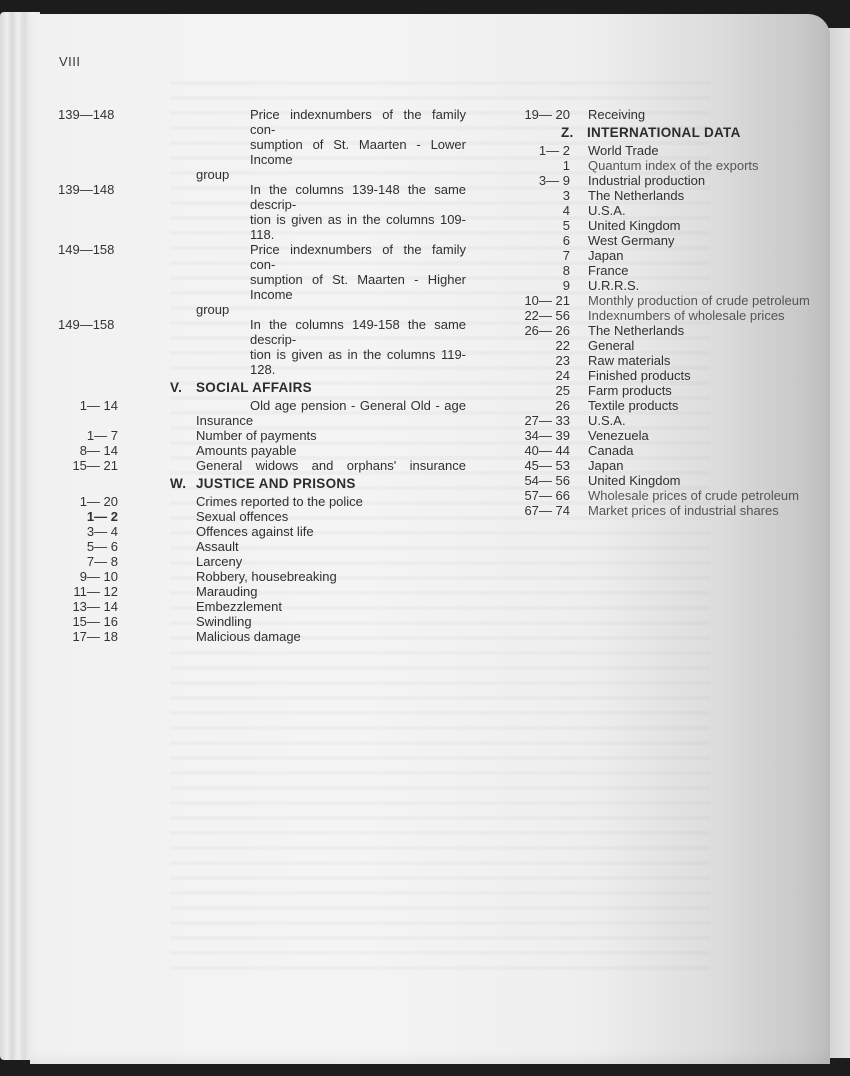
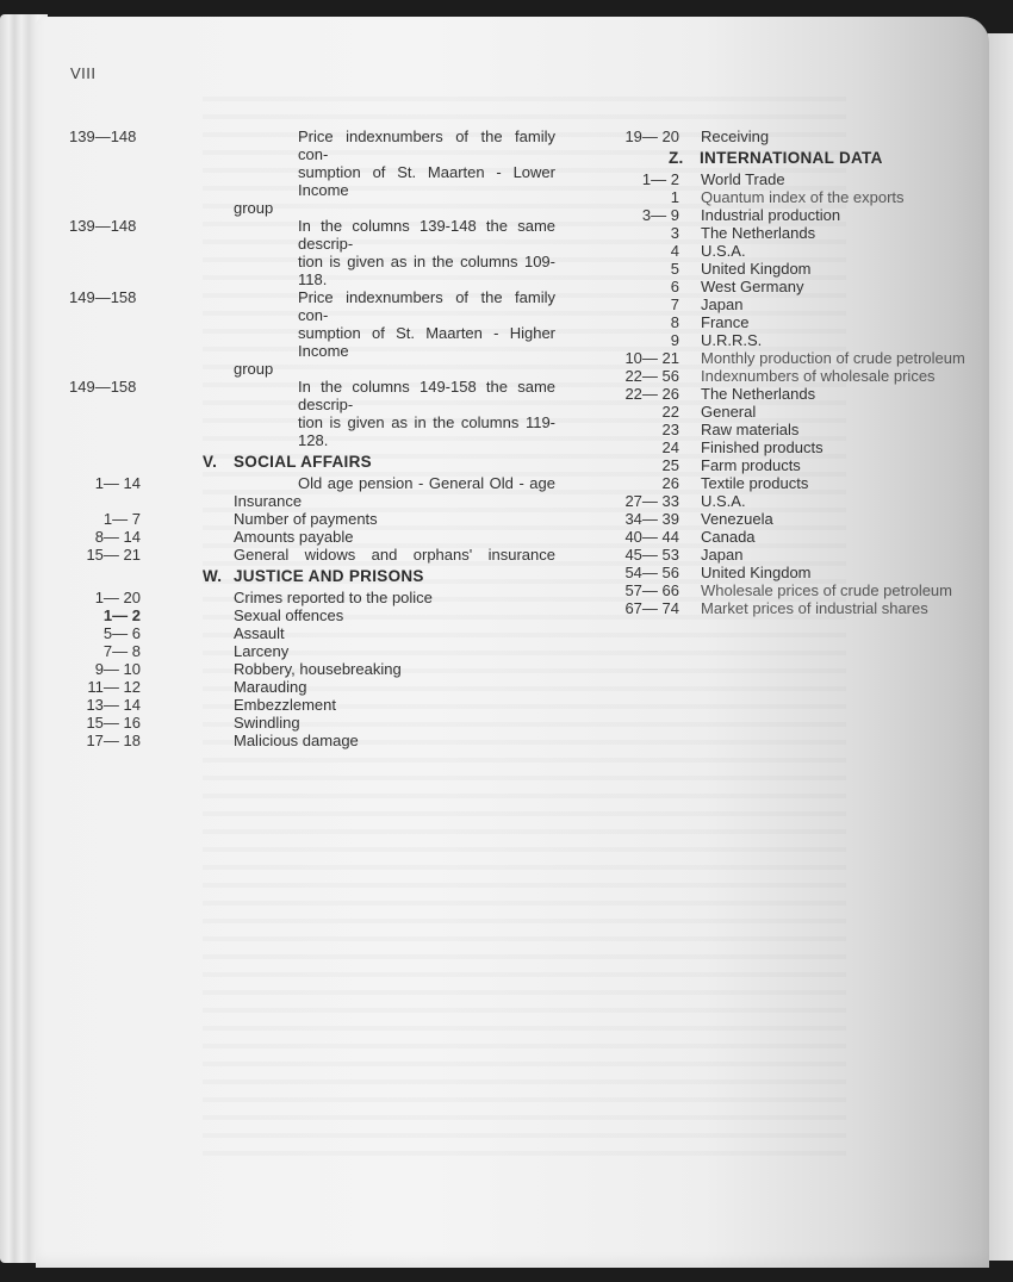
  VIII
  139—148
  Price indexnumbers of the family con-
  sumption of St. Maarten - Lower Income
  group
  139—148
  In the columns 139-148 the same descrip-
  tion is given as in the columns 109-118.
  149—158
  Price indexnumbers of the family con-
  sumption of St. Maarten - Higher Income
  group
  149—158
  In the columns 149-158 the same descrip-
  tion is given as in the columns 119-128.
  V. SOCIAL AFFAIRS
  1— 14
  Old age pension - General Old - age
  Insurance
  1— 7
  Number of payments
  8— 14
  Amounts payable
  15— 21
  General widows and orphans' insurance
  W. JUSTICE AND PRISONS
  1— 20
  Crimes reported to the police
  1— 2
  Sexual offences
- 3— 4
- Offences against life
  5— 6
  Assault
  7— 8
  Larceny
  9— 10
  Robbery, housebreaking
  11— 12
  Marauding
  13— 14
  Embezzlement
  15— 16
  Swindling
  17— 18
  Malicious damage
  19— 20
  Receiving
  Z. INTERNATIONAL DATA
  1— 2
  World Trade
  1
  Quantum index of the exports
  3— 9
  Industrial production
  3
  The Netherlands
  4
  U.S.A.
  5
  United Kingdom
  6
  West Germany
  7
  Japan
  8
  France
  9
  U.R.R.S.
  10— 21
  Monthly production of crude petroleum
  22— 56
  Indexnumbers of wholesale prices
- 26— 26
+ 22— 26
  The Netherlands
  22
  General
  23
  Raw materials
  24
  Finished products
  25
  Farm products
  26
  Textile products
  27— 33
  U.S.A.
  34— 39
  Venezuela
  40— 44
  Canada
  45— 53
  Japan
  54— 56
  United Kingdom
  57— 66
  Wholesale prices of crude petroleum
  67— 74
  Market prices of industrial shares
